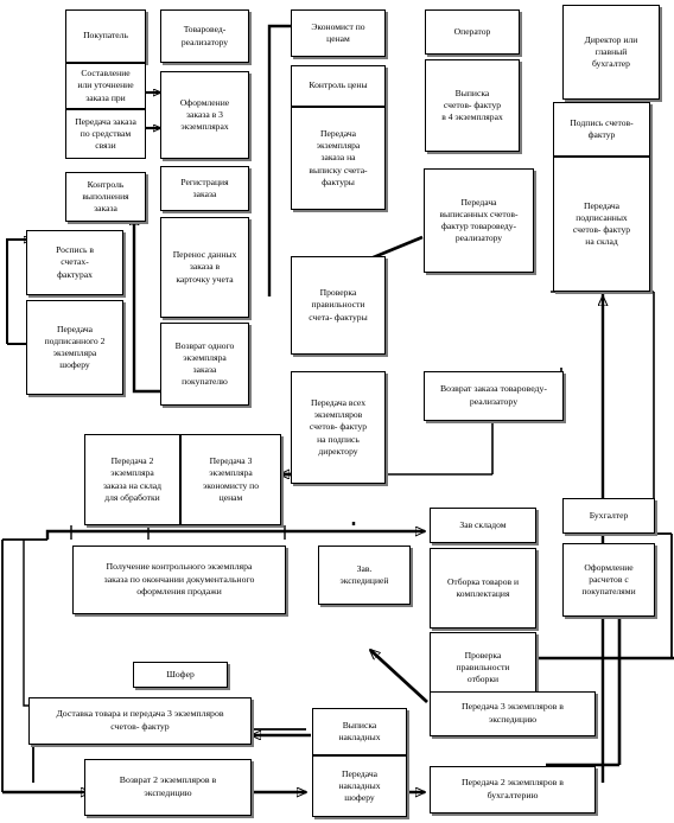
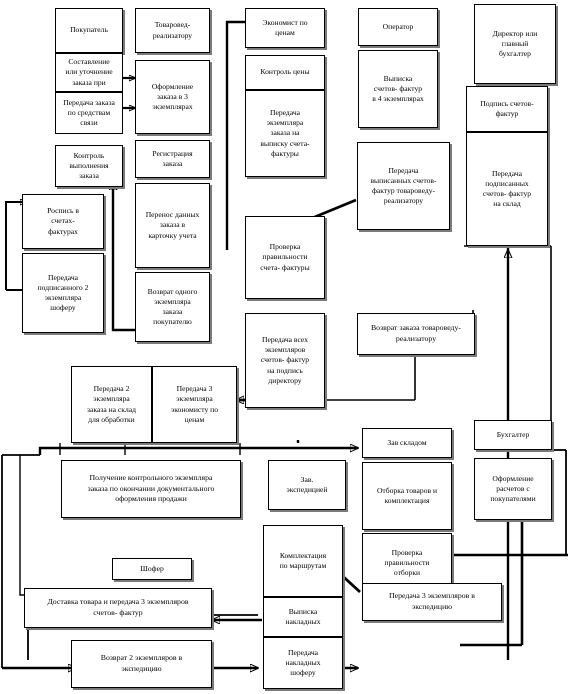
  Покупатель
  Составление
  или уточнение
  заказа при
  Передача заказа
  по средствам
  связи
  Контроль
  выполнения
  заказа
  Роспись в
  счетах-
  фактурах
  Передача
  подписанного 2
  экземпляра
  шоферу
  Товаровед-
  реализатору
  Оформление
  заказа в 3
  экземплярах
  Регистрация
  заказа
  Перенос данных
  заказа в
  карточку учета
  Возврат одного
  экземпляра
  заказа
  покупателю
  Экономист по
  ценам
  Контроль цены
  Передача
  экземпляра
  заказа на
  выписку счета-
  фактуры
  Проверка
  правильности
  счета- фактуры
  Передача всех
  экземпляров
  счетов- фактур
  на подпись
  директору
  Оператор
  Выписка
  счетов- фактур
  в 4 экземплярах
  Передача
  выписанных счетов-
  фактур товароведу-
  реализатору
  Возврат заказа товароведу-
  реализатору
  Директор или
  главный
  бухгалтер
  Подпись счетов-
  фактур
  Передача
  подписанных
  счетов- фактур
  на склад
  Передача 2
  экземпляра
  заказа на склад
  для обработки
  Передача 3
  экземпляра
  экономисту по
  ценам
  Получение контрольного экземпляра
  заказа по окончании документального
  оформления продажи
  Зав складом
  Отборка товаров и
  комплектация
  Проверка
  правильности
  отборки
  Передача 3 экземпляров в
  экспедицию
- Передача 2 экземпляров в
- бухгалтерию
  Бухгалтер
  Оформление
  расчетов с
  покупателями
  Зав.
  экспедицией
+ Комплектация
+ по маршрутам
  Выписка
  накладных
  Передача
  накладных
  шоферу
  Шофер
  Доставка товара и передача 3 экземпляров
  счетов- фактур
  Возврат 2 экземпляров в
  экспедицию
